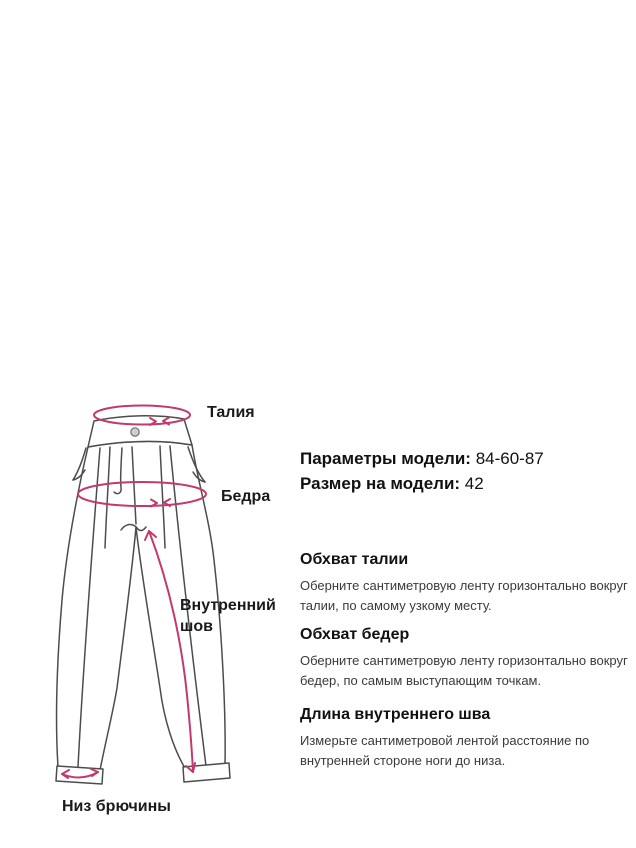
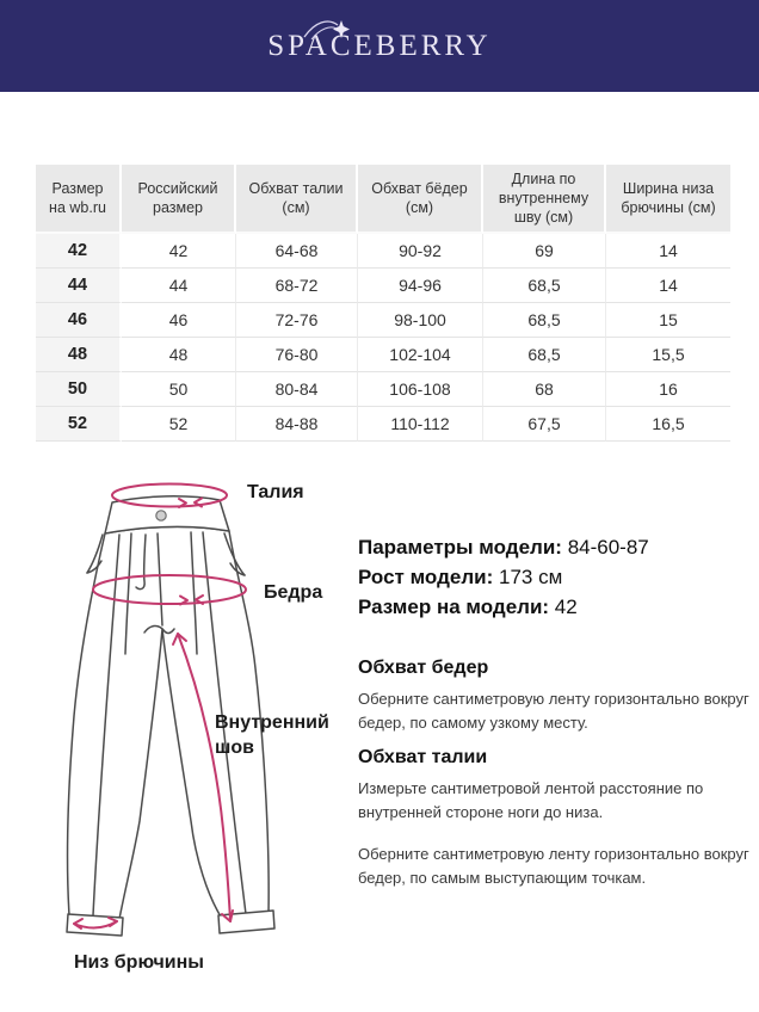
+ SPACEBERRY
+ Размер на wb.ru	Российский размер	Обхват талии (см)	Обхват бёдер (см)	Длина по внутреннему шву (см)	Ширина низа брючины (см)
+ 42	42	64-68	90-92	69	14
+ 44	44	68-72	94-96	68,5	14
+ 46	46	72-76	98-100	68,5	15
+ 48	48	76-80	102-104	68,5	15,5
+ 50	50	80-84	106-108	68	16
+ 52	52	84-88	110-112	67,5	16,5
  Талия
  Бедра
  Внутренний шов
  Низ брючины
  Параметры модели: 84-60-87
+ Рост модели: 173 см
  Размер на модели: 42
- Обхват талии
+ Обхват бедер
- Оберните сантиметровую ленту горизонтально вокруг талии, по самому узкому месту.
+ Оберните сантиметровую ленту горизонтально вокруг бедер, по самому узкому месту.
- Обхват бедер
+ Обхват талии
- Оберните сантиметровую ленту горизонтально вокруг бедер, по самым выступающим точкам.
+ Измерьте сантиметровой лентой расстояние по внутренней стороне ноги до низа.
- Длина внутреннего шва
- Измерьте сантиметровой лентой расстояние по внутренней стороне ноги до низа.
+ Оберните сантиметровую ленту горизонтально вокруг бедер, по самым выступающим точкам.
